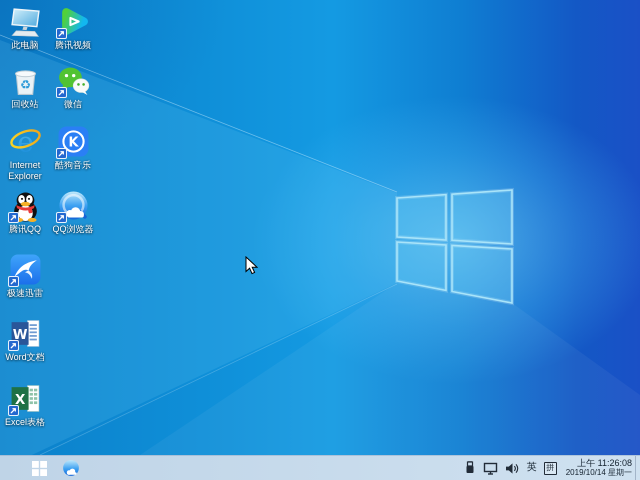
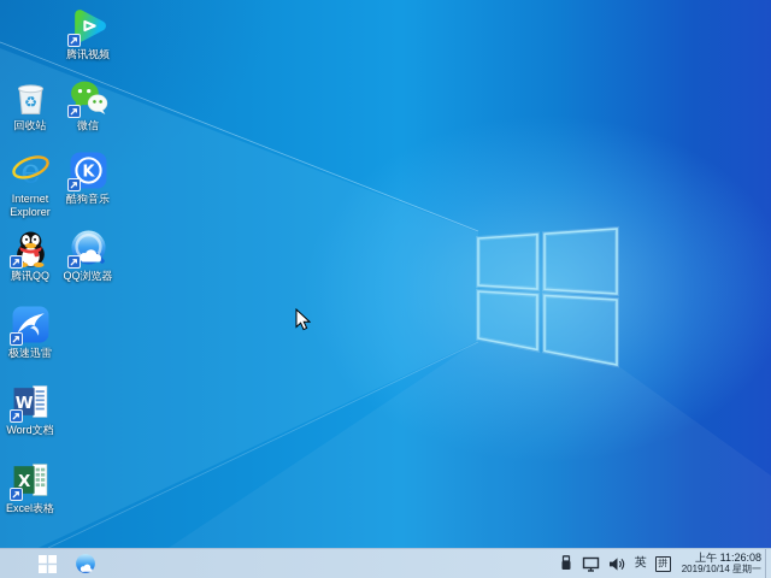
- 此电脑
  腾讯视频
  ♻
  回收站
  微信
  e
  Internet Explorer
  K
  酷狗音乐
  腾讯QQ
  QQ浏览器
  极速迅雷
  W
  Word文档
  X
  Excel表格
  英
  拼
  上午 11:26:08
  2019/10/14 星期一
